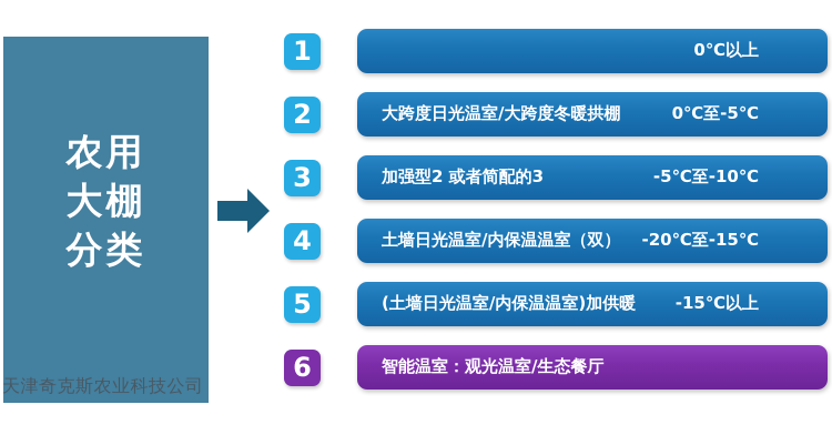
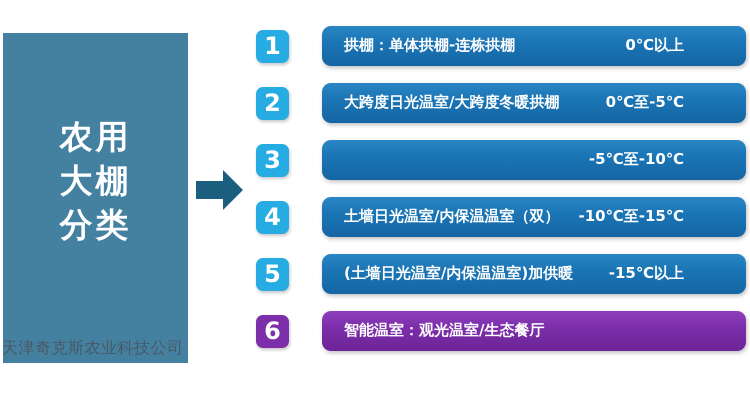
  农用
  大棚
  分类
  天津奇克斯农业科技公司
  1
+ 拱棚：单体拱棚-连栋拱棚
  0℃以上
  2
  大跨度日光温室/大跨度冬暖拱棚
  0℃至-5℃
  3
- 加强型2 或者简配的3
  -5℃至-10℃
  4
  土墙日光温室/内保温温室（双）
- -20℃至-15℃
+ -10℃至-15℃
  5
  (土墙日光温室/内保温温室)加供暖
  -15℃以上
  6
  智能温室：观光温室/生态餐厅
